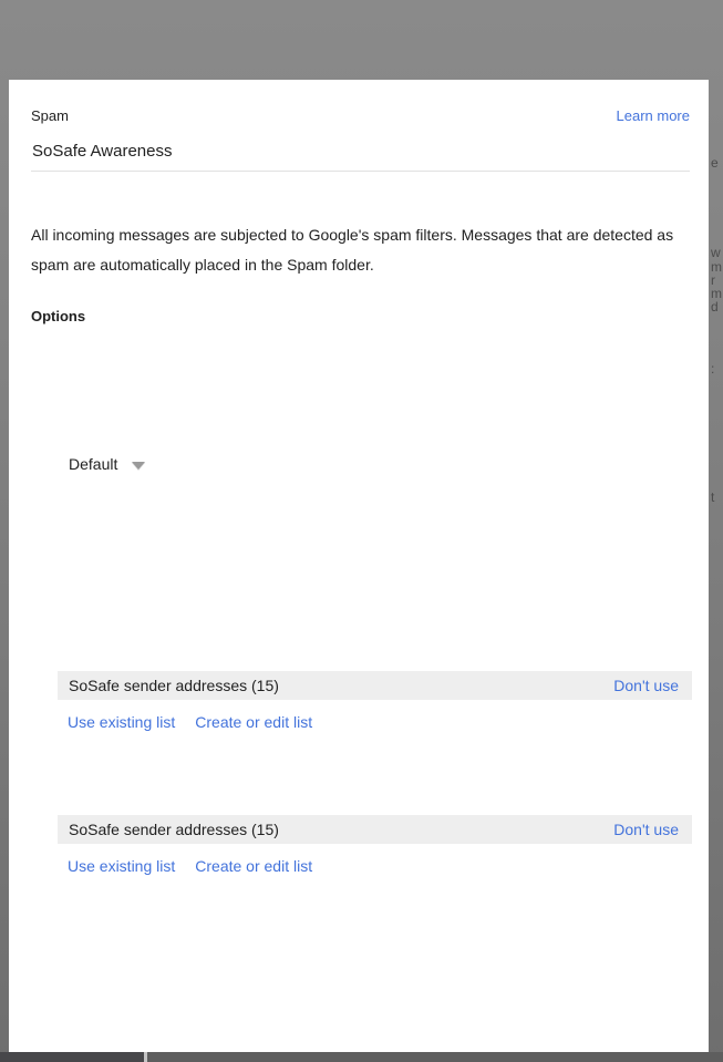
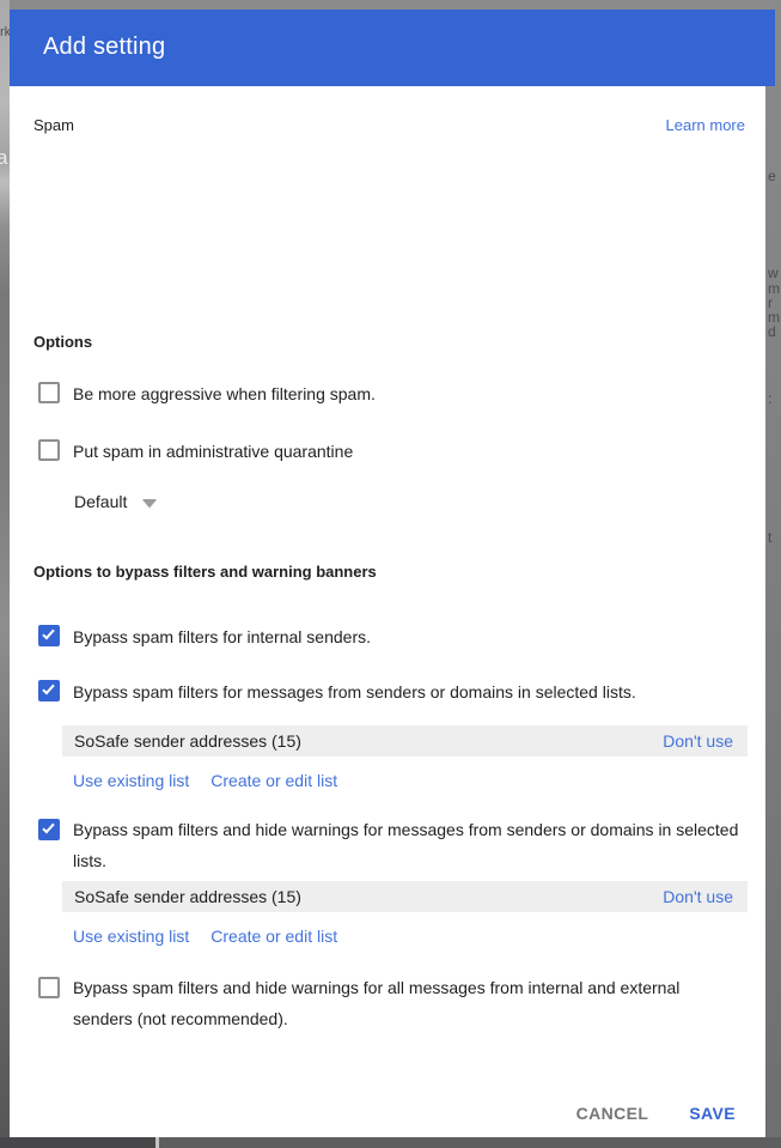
+ rk
+ a
  e
  w
  m
  r
  m
  d
  :
  t
+ Add setting
  Spam
  Learn more
- SoSafe Awareness
- All incoming messages are subjected to Google's spam filters. Messages that are detected as spam are automatically placed in the Spam folder.
  Options
+ Be more aggressive when filtering spam.
+ Put spam in administrative quarantine
  Default
+ Options to bypass filters and warning banners
+ Bypass spam filters for internal senders.
+ Bypass spam filters for messages from senders or domains in selected lists.
  SoSafe sender addresses (15)
  Don't use
  Use existing list
  Create or edit list
+ Bypass spam filters and hide warnings for messages from senders or domains in selected lists.
  SoSafe sender addresses (15)
  Don't use
  Use existing list
  Create or edit list
+ Bypass spam filters and hide warnings for all messages from internal and external senders (not recommended).
+ CANCEL
+ SAVE
